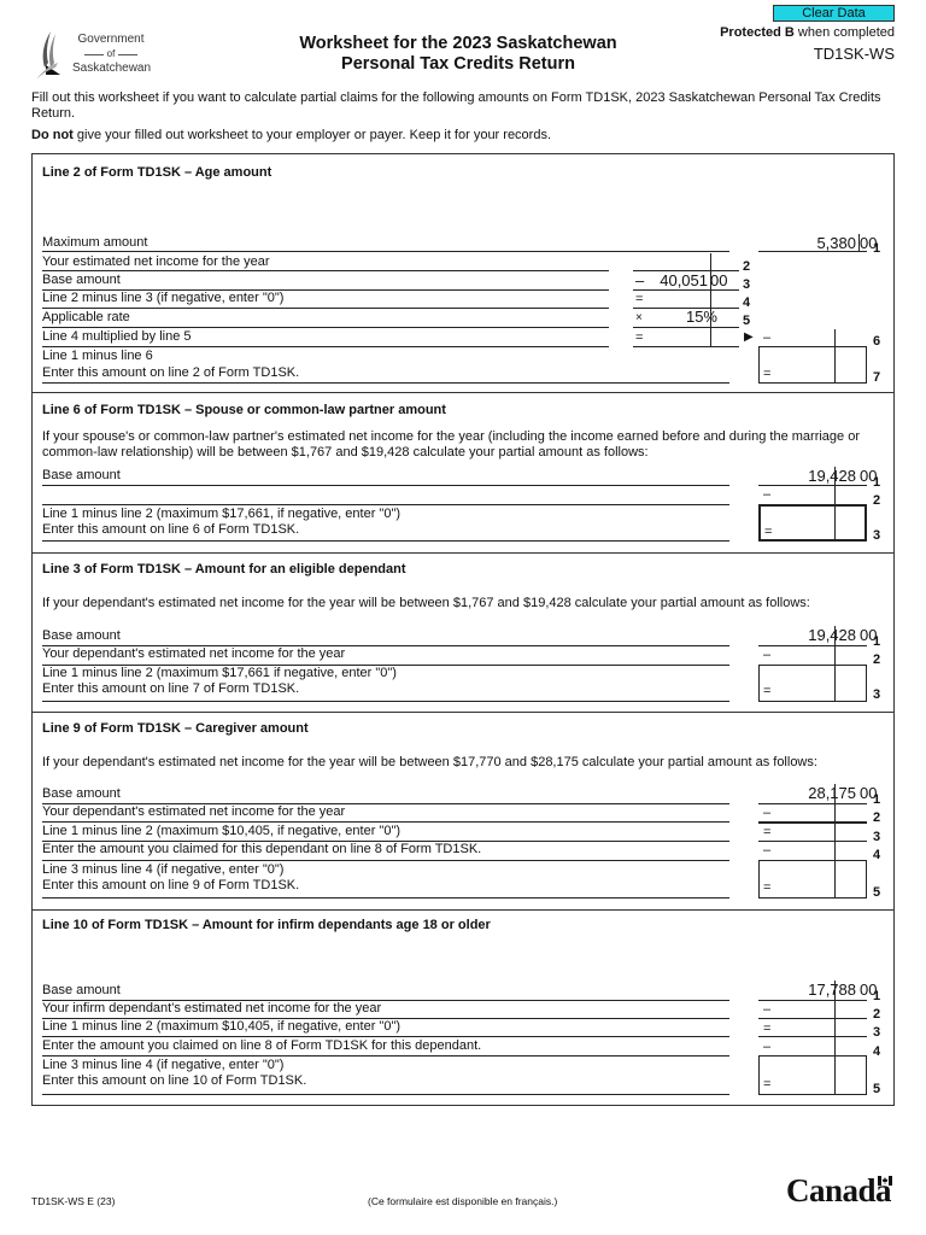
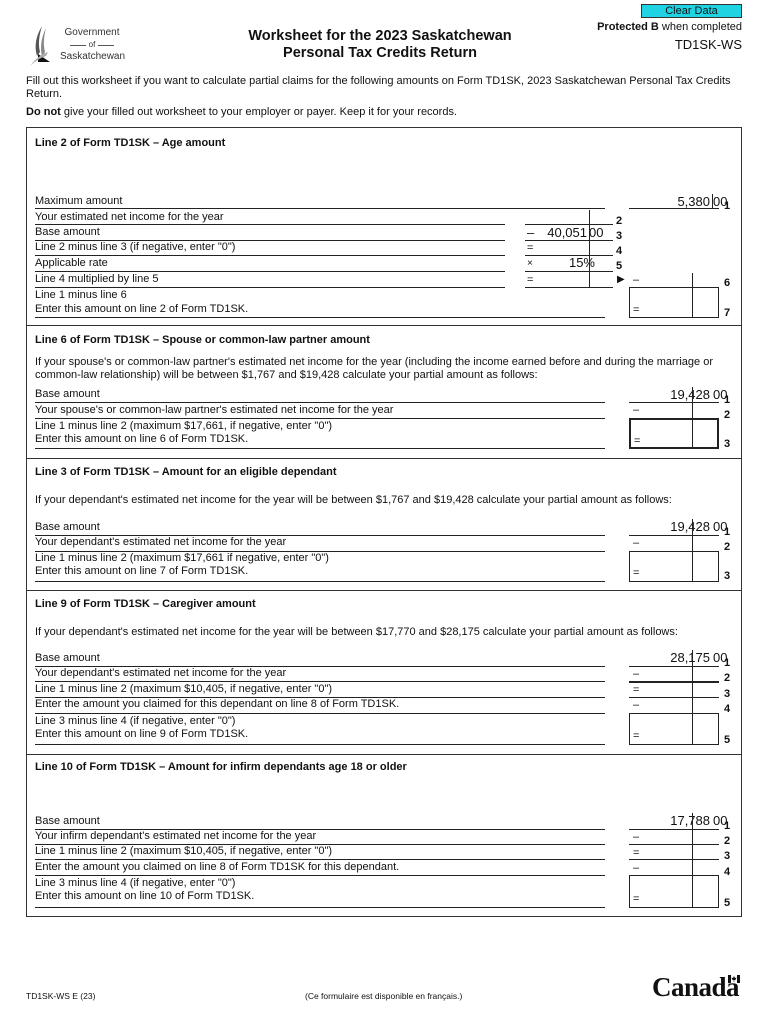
  Government
  of
  Saskatchewan
  Worksheet for the 2023 Saskatchewan
  Personal Tax Credits Return
  Clear Data
  Protected B when completed
  TD1SK-WS
  Fill out this worksheet if you want to calculate partial claims for the following amounts on Form TD1SK, 2023 Saskatchewan Personal Tax Credits Return.
  Do not give your filled out worksheet to your employer or payer. Keep it for your records.
  Line 2 of Form TD1SK – Age amount
  Maximum amount
  5,380
  00
  1
  Your estimated net income for the year
  2
  Base amount
  –
  40,051
  00
  3
  Line 2 minus line 3 (if negative, enter "0")
  =
  4
  Applicable rate
  ×
  5
  Line 4 multiplied by line 5
  =
  ▶
  –
  6
  Line 1 minus line 6
  Enter this amount on line 2 of Form TD1SK.
  =
  7
  Line 6 of Form TD1SK – Spouse or common-law partner amount
  If your spouse's or common-law partner's estimated net income for the year (including the income earned before and during the marriage or common-law relationship) will be between $1,767 and $19,428 calculate your partial amount as follows:
  Base amount
  19,28
  00
  1
+ Your spouse's or common-law partner's estimated net income for the year
  –
  2
  Line 1 minus line 2 (maximum $17,661, if negative, enter "0")
  Enter this amount on line 6 of Form TD1SK.
  =
  3
  Line 3 of Form TD1SK – Amount for an eligible dependant
  If your dependant's estimated net income for the year will be between $1,767 and $19,428 calculate your partial amount as follows:
  Base amount
  19,28
  00
  1
  Your dependant's estimated net income for the year
  –
  2
  Line 1 minus line 2 (maximum $17,661 if negative, enter "0")
  Enter this amount on line 7 of Form TD1SK.
  =
  3
  Line 9 of Form TD1SK – Caregiver amount
  If your dependant's estimated net income for the year will be between $17,770 and $28,175 calculate your partial amount as follows:
  Base amount
  28,75
  00
  1
  Your dependant's estimated net income for the year
  –
  2
  Line 1 minus line 2 (maximum $10,405, if negative, enter "0")
  =
  3
  Enter the amount you claimed for this dependant on line 8 of Form TD1SK.
  –
  4
  Line 3 minus line 4 (if negative, enter "0")
  Enter this amount on line 9 of Form TD1SK.
  =
  5
  Line 10 of Form TD1SK – Amount for infirm dependants age 18 or older
  Base amount
  17,88
  00
  1
  Your infirm dependant's estimated net income for the year
  –
  2
  Line 1 minus line 2 (maximum $10,405, if negative, enter "0")
  =
  3
  Enter the amount you claimed on line 8 of Form TD1SK for this dependant.
  –
  4
  Line 3 minus line 4 (if negative, enter "0")
  Enter this amount on line 10 of Form TD1SK.
  =
  5
  TD1SK-WS E (23)
  (Ce formulaire est disponible en français.)
  Canada
